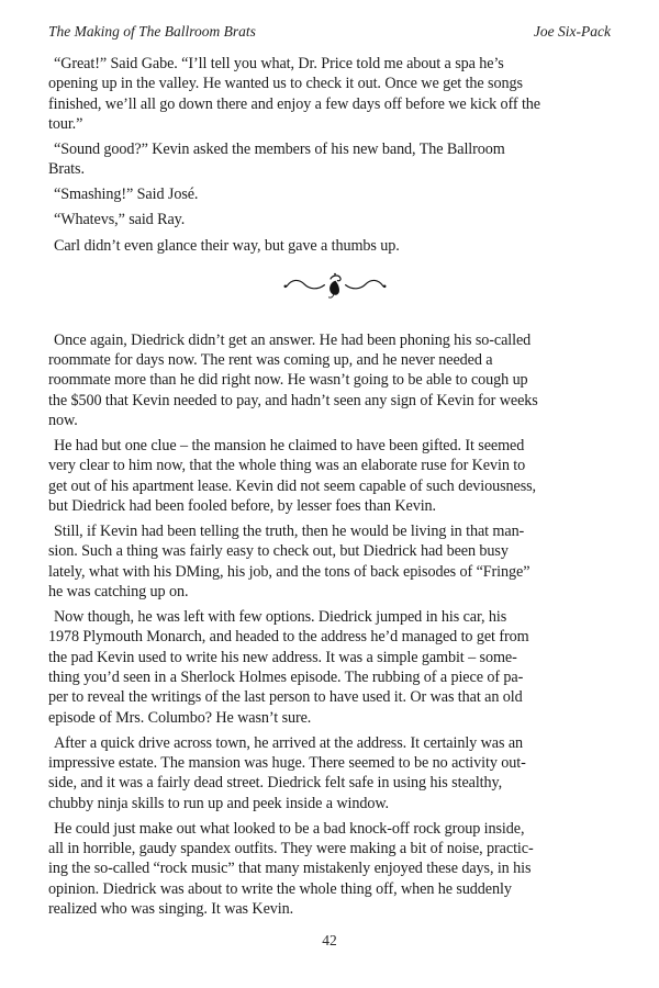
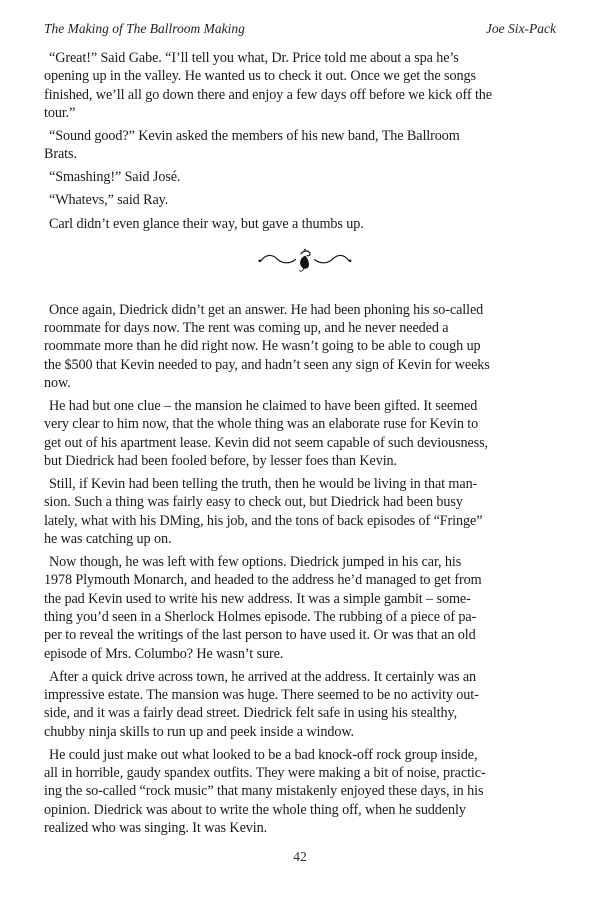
- The Making of The Ballroom Brats
+ The Making of The Ballroom Making
  Joe Six-Pack
  “Great!” Said Gabe. “I’ll tell you what, Dr. Price told me about a spa he’s
  opening up in the valley. He wanted us to check it out. Once we get the songs
  finished, we’ll all go down there and enjoy a few days off before we kick off the
  tour.”
  “Sound good?” Kevin asked the members of his new band, The Ballroom
  Brats.
  “Smashing!” Said José.
  “Whatevs,” said Ray.
  Carl didn’t even glance their way, but gave a thumbs up.
  Once again, Diedrick didn’t get an answer. He had been phoning his so-called
  roommate for days now. The rent was coming up, and he never needed a
  roommate more than he did right now. He wasn’t going to be able to cough up
  the $500 that Kevin needed to pay, and hadn’t seen any sign of Kevin for weeks
  now.
  He had but one clue – the mansion he claimed to have been gifted. It seemed
  very clear to him now, that the whole thing was an elaborate ruse for Kevin to
  get out of his apartment lease. Kevin did not seem capable of such deviousness,
  but Diedrick had been fooled before, by lesser foes than Kevin.
  Still, if Kevin had been telling the truth, then he would be living in that man-
  sion. Such a thing was fairly easy to check out, but Diedrick had been busy
  lately, what with his DMing, his job, and the tons of back episodes of “Fringe”
  he was catching up on.
  Now though, he was left with few options. Diedrick jumped in his car, his
  1978 Plymouth Monarch, and headed to the address he’d managed to get from
  the pad Kevin used to write his new address. It was a simple gambit – some-
  thing you’d seen in a Sherlock Holmes episode. The rubbing of a piece of pa-
  per to reveal the writings of the last person to have used it. Or was that an old
  episode of Mrs. Columbo? He wasn’t sure.
  After a quick drive across town, he arrived at the address. It certainly was an
  impressive estate. The mansion was huge. There seemed to be no activity out-
  side, and it was a fairly dead street. Diedrick felt safe in using his stealthy,
  chubby ninja skills to run up and peek inside a window.
  He could just make out what looked to be a bad knock-off rock group inside,
  all in horrible, gaudy spandex outfits. They were making a bit of noise, practic-
  ing the so-called “rock music” that many mistakenly enjoyed these days, in his
  opinion. Diedrick was about to write the whole thing off, when he suddenly
  realized who was singing. It was Kevin.
  42
